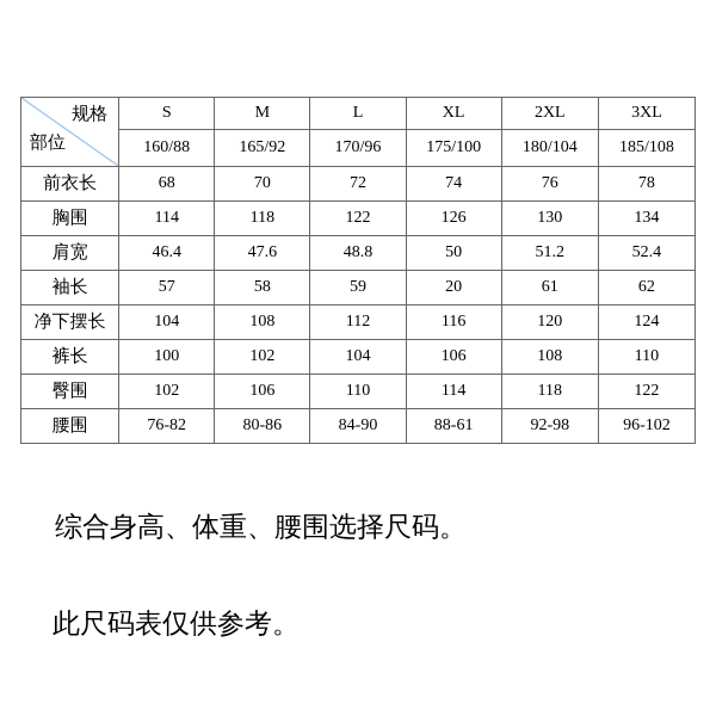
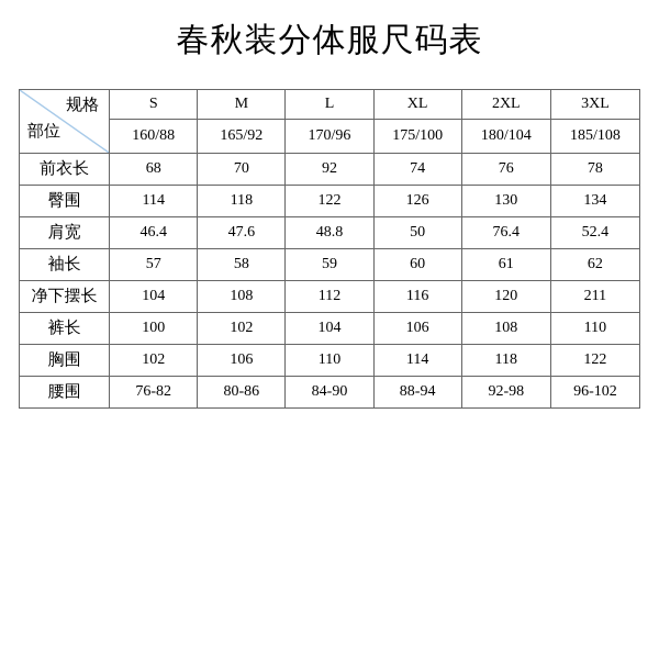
+ 春秋装分体服尺码表
  规格 部位	S	M	L	XL	2XL	3XL
  160/88	165/92	170/96	175/100	180/104	185/108
- 前衣长	68	70	72	74	76	78
+ 前衣长	68	70	92	74	76	78
- 胸围	114	118	122	126	130	134
+ 臀围	114	118	122	126	130	134
- 肩宽	46.4	47.6	48.8	50	51.2	52.4
+ 肩宽	46.4	47.6	48.8	50	76.4	52.4
- 袖长	57	58	59	20	61	62
+ 袖长	57	58	59	60	61	62
- 净下摆长	104	108	112	116	120	124
+ 净下摆长	104	108	112	116	120	211
  裤长	100	102	104	106	108	110
- 臀围	102	106	110	114	118	122
+ 胸围	102	106	110	114	118	122
- 腰围	76-82	80-86	84-90	88-61	92-98	96-102
+ 腰围	76-82	80-86	84-90	88-94	92-98	96-102
- 综合身高、体重、腰围选择尺码。
- 此尺码表仅供参考。
